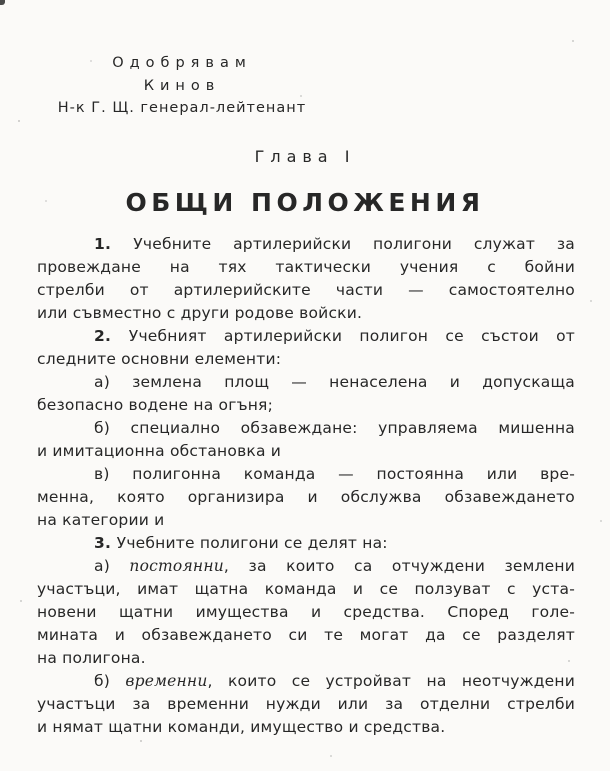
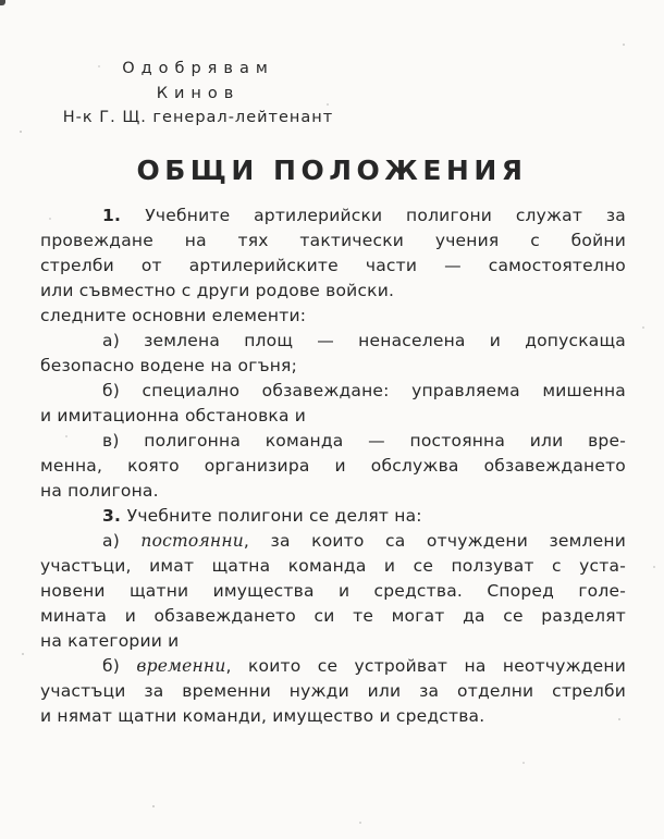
  Одобрявам
  Кинов
  Н-к Г. Щ. генерал-лейтенант
- Глава I
  ОБЩИ ПОЛОЖЕНИЯ
  1. Учебните артилерийски полигони служат за
  провеждане на тях тактически учения с бойни
  стрелби от артилерийските части — самостоятелно
  или съвместно с други родове войски.
- 2. Учебният артилерийски полигон се състои от
  следните основни елементи:
  а) землена площ — ненаселена и допускаща
  безопасно водене на огъня;
  б) специално обзавеждане: управляема мишенна
  и имитационна обстановка и
  в) полигонна команда — постоянна или вре-
  менна, която организира и обслужва обзавеждането
- на категории и
+ на полигона.
  3. Учебните полигони се делят на:
  а) постоянни, за които са отчуждени землени
  участъци, имат щатна команда и се ползуват с уста-
  новени щатни имущества и средства. Според голе-
  мината и обзавеждането си те могат да се разделят
- на полигона.
+ на категории и
  б) временни, които се устройват на неотчуждени
  участъци за временни нужди или за отделни стрелби
  и нямат щатни команди, имущество и средства.
